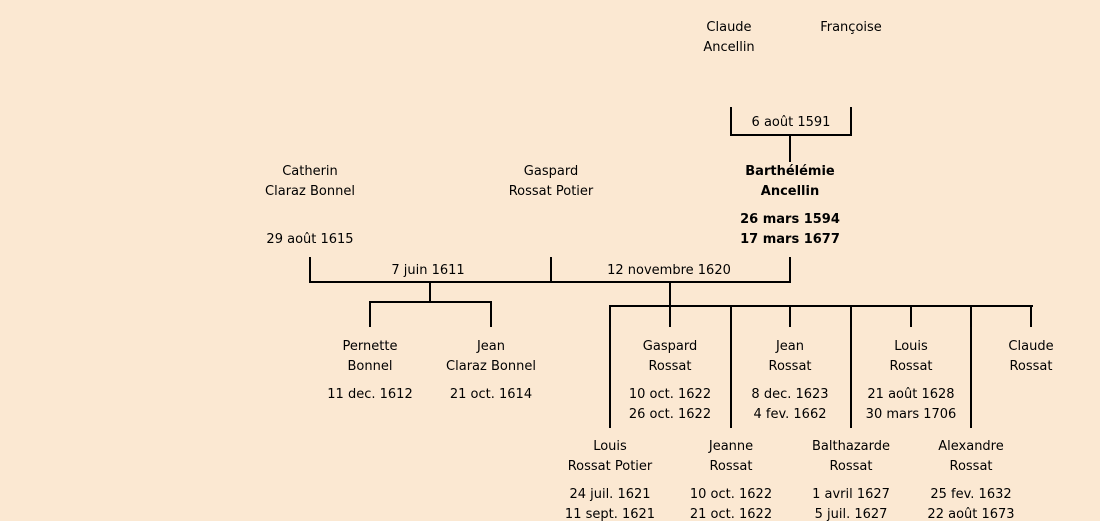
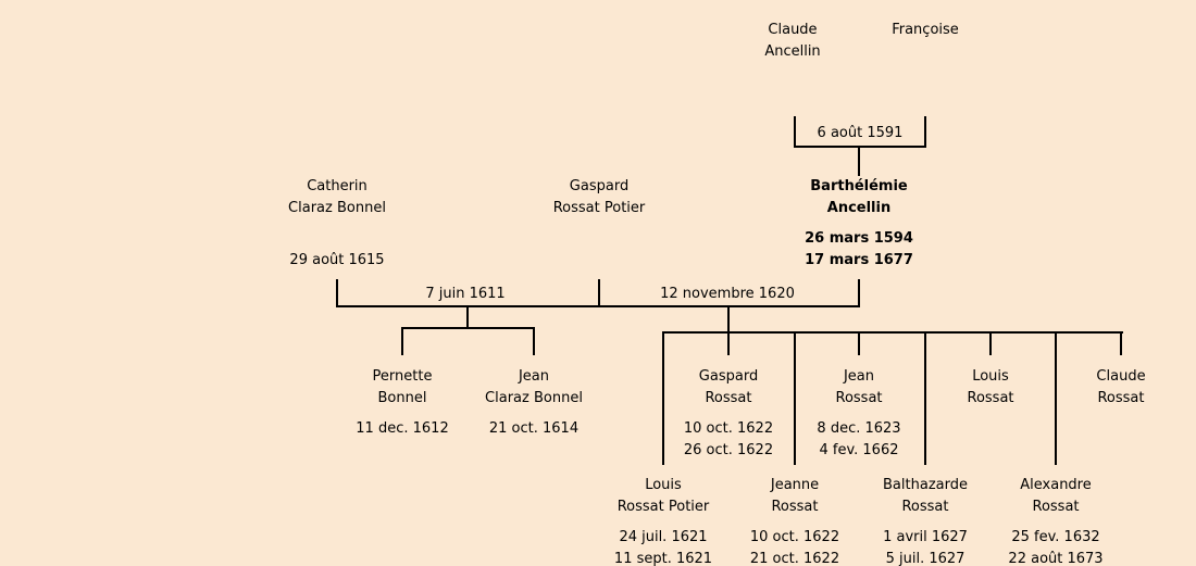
  Claude
  Ancellin
  Françoise
  6 août 1591
  Catherin
  Claraz Bonnel
  29 août 1615
  Gaspard
  Rossat Potier
  Barthélémie
  Ancellin
  26 mars 1594
  17 mars 1677
  7 juin 1611
  12 novembre 1620
  Pernette
  Bonnel
  11 dec. 1612
  Jean
  Claraz Bonnel
  21 oct. 1614
  Gaspard
  Rossat
  10 oct. 1622
  26 oct. 1622
  Jean
  Rossat
  8 dec. 1623
  4 fev. 1662
  Louis
  Rossat
- 21 août 1628
- 30 mars 1706
  Claude
  Rossat
  Louis
  Rossat Potier
  24 juil. 1621
  11 sept. 1621
  Jeanne
  Rossat
  10 oct. 1622
  21 oct. 1622
  Balthazarde
  Rossat
  1 avril 1627
  5 juil. 1627
  Alexandre
  Rossat
  25 fev. 1632
  22 août 1673
